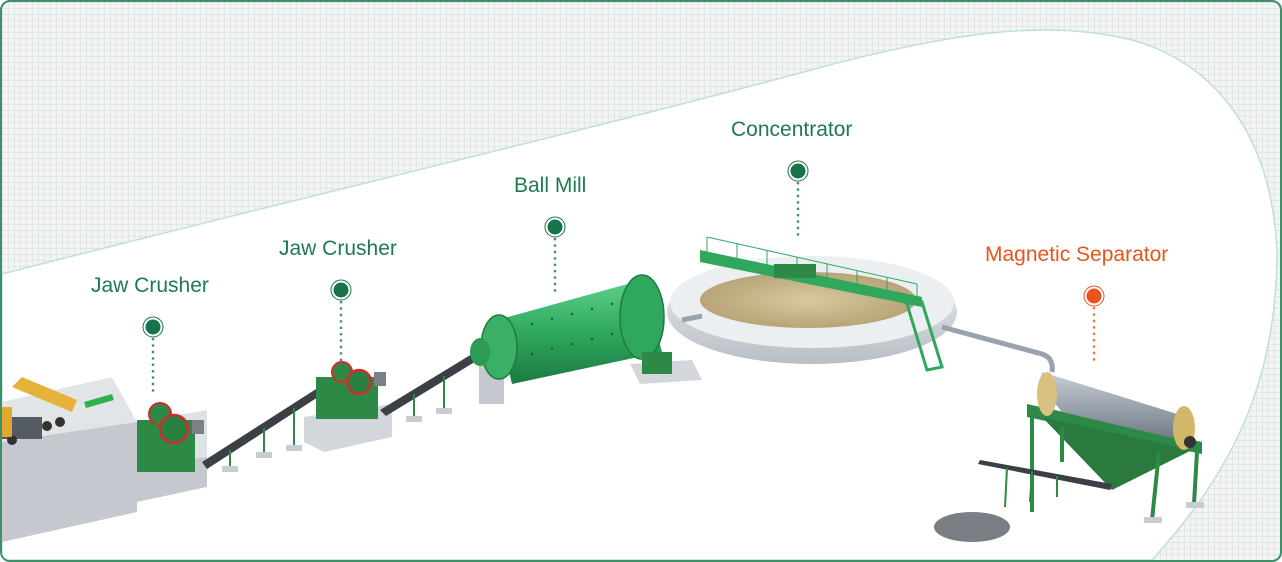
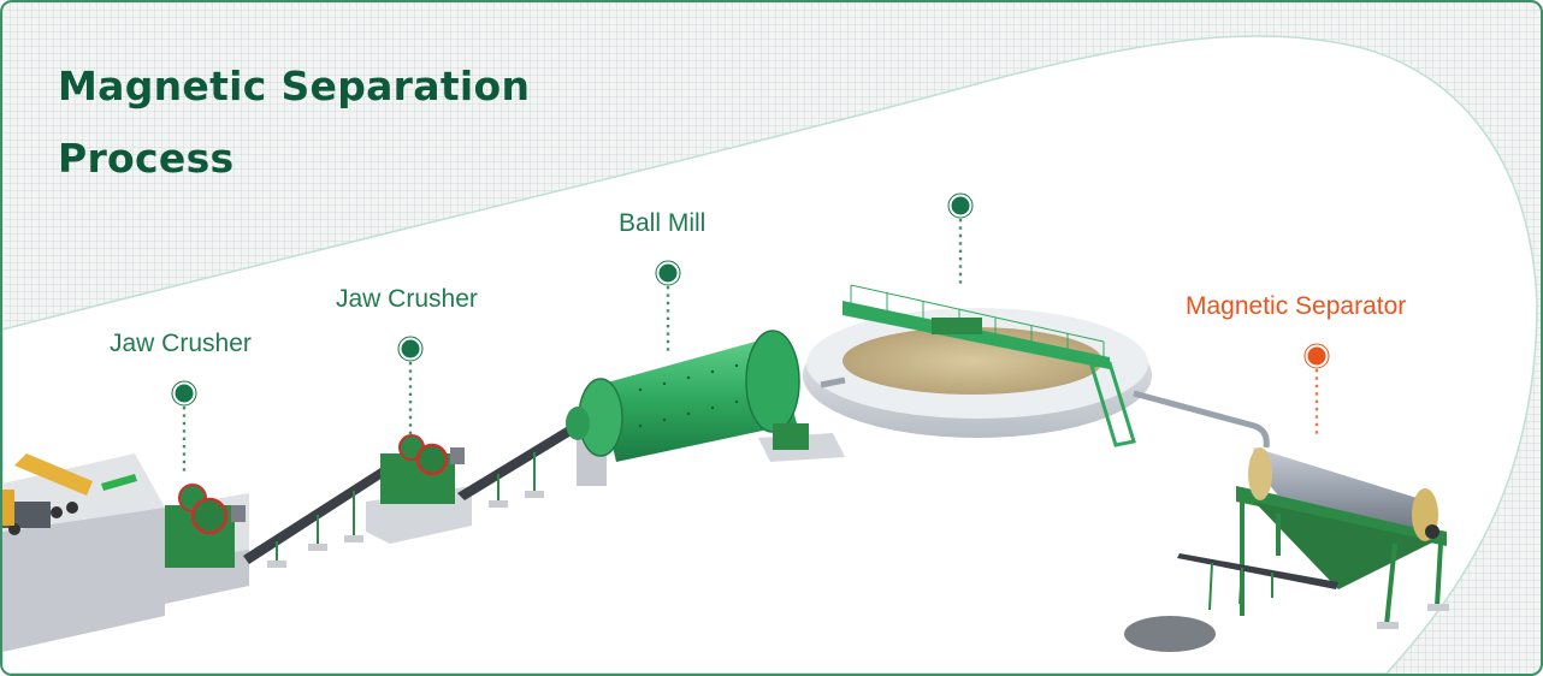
+ Magnetic Separation
+ Process
  Jaw Crusher
  Jaw Crusher
  Ball Mill
- Concentrator
  Magnetic Separator
